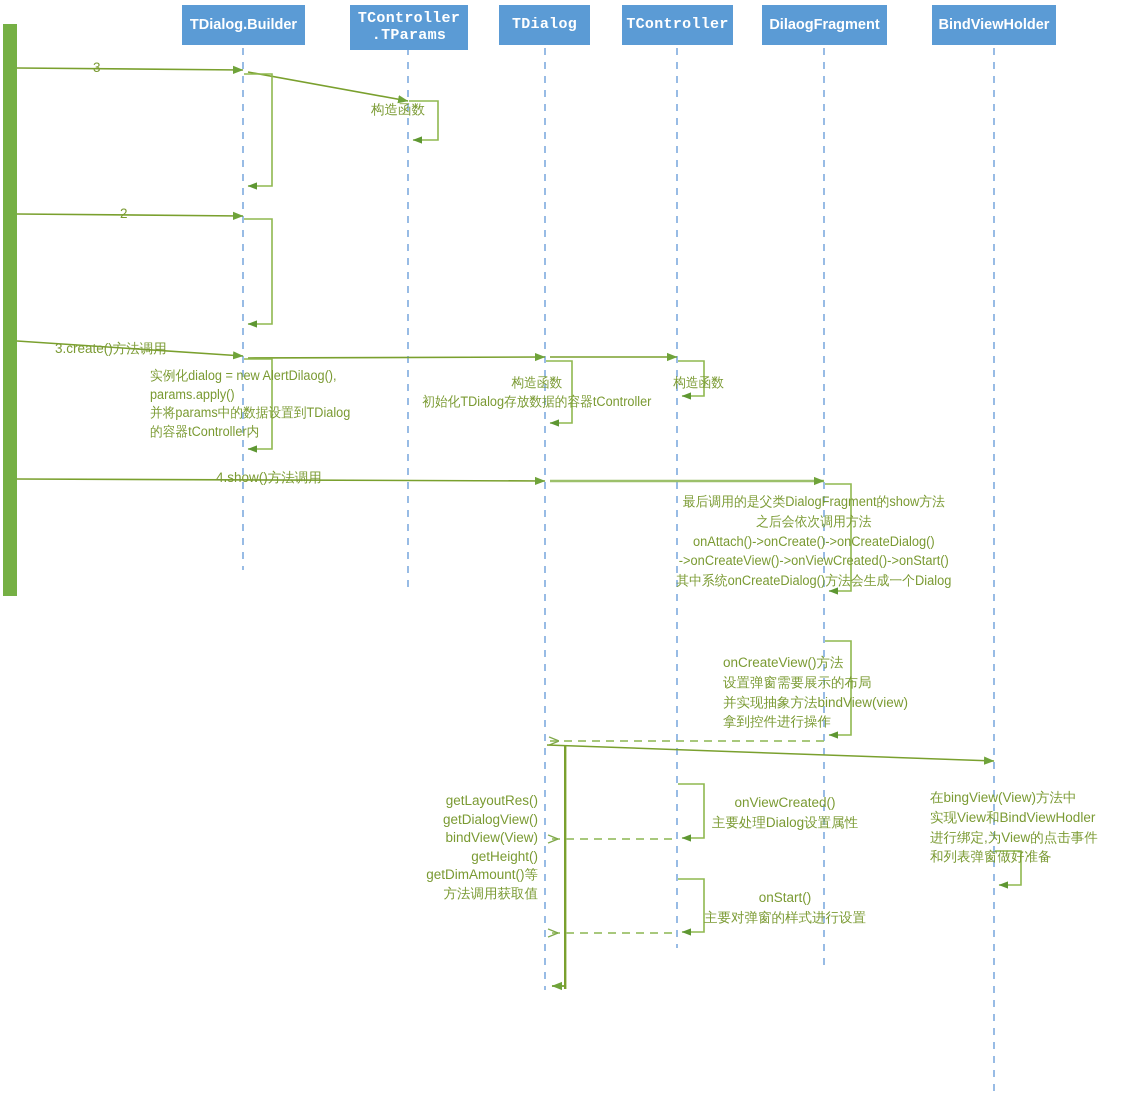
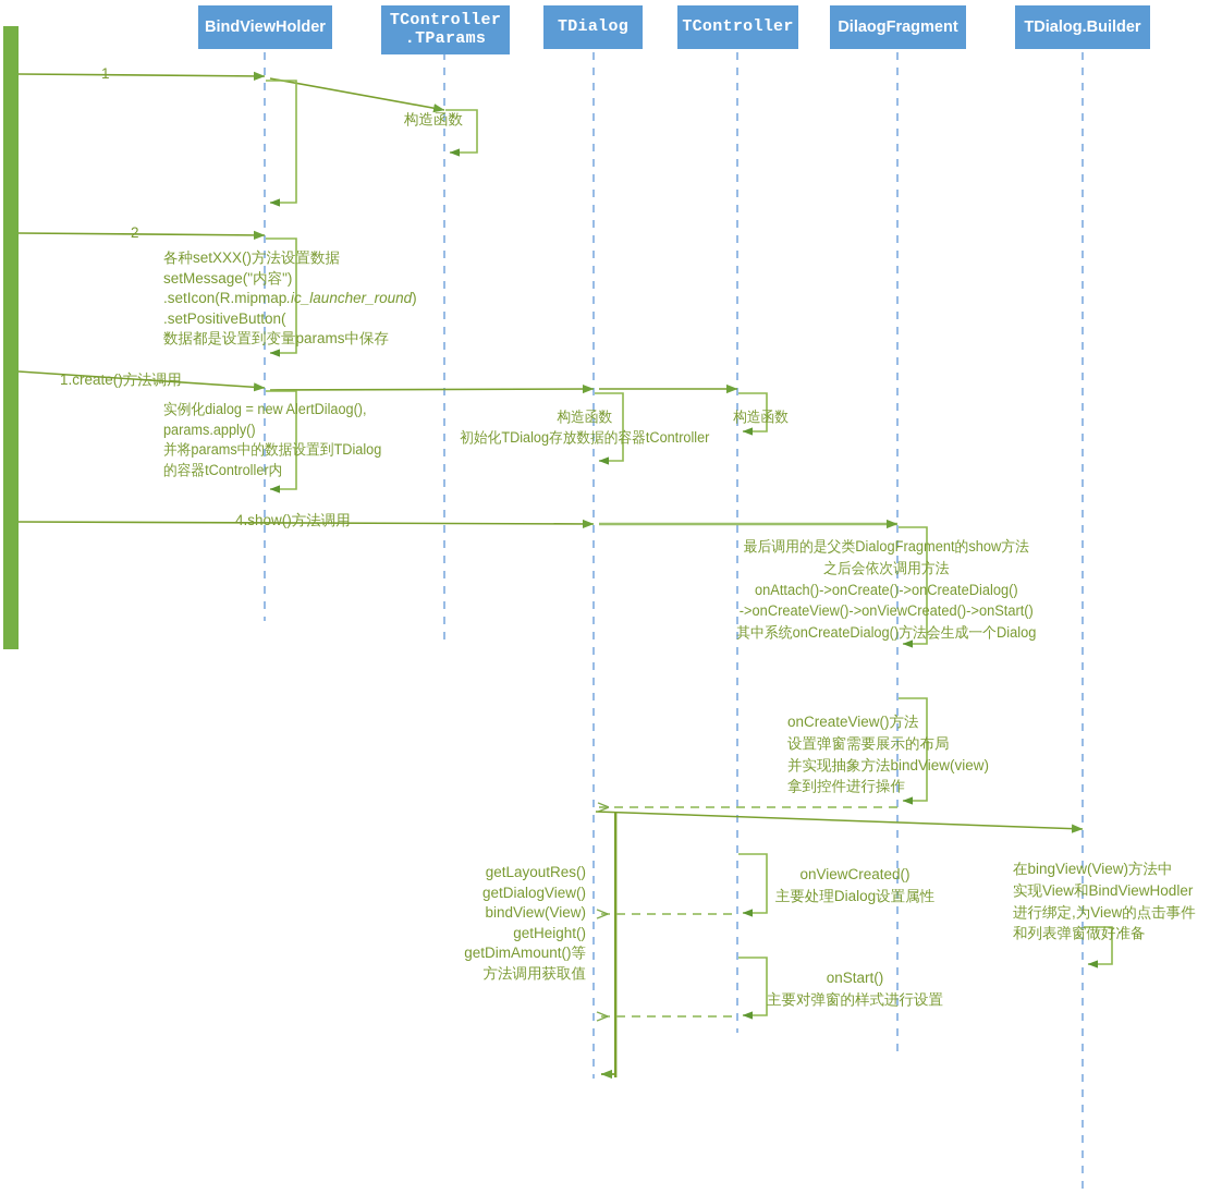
- TDialog.Builder
+ BindViewHolder
  TController
  .TParams
  TDialog
  TController
  DilaogFragment
- BindViewHolder
+ TDialog.Builder
- 3
+ 1
  2
- 3.create()方法调用
+ 1.create()方法调用
  4.show()方法调用
  构造函数
+ 各种setXXX()方法设置数据
+ setMessage("内容")
+ .setIcon(R.mipmap.ic_launcher_round)
+ .setPositiveButton(
+ 数据都是设置到变量params中保存
  实例化dialog = new AlertDilaog(),
  params.apply()
  并将params中的数据设置到TDialog
  的容器tController内
  构造函数
  初始化TDialog存放数据的容器tController
  构造函数
  最后调用的是父类DialogFragment的show方法
  之后会依次调用方法
  onAttach()->onCreate()->onCreateDialog()
  ->onCreateView()->onViewCreated()->onStart()
  其中系统onCreateDialog()方法会生成一个Dialog
  onCreateView()方法
  设置弹窗需要展示的布局
  并实现抽象方法bindView(view)
  拿到控件进行操作
  getLayoutRes()
  getDialogView()
  bindView(View)
  getHeight()
  getDimAmount()等
  方法调用获取值
  onViewCreated()
  主要处理Dialog设置属性
  在bingView(View)方法中
  实现View和BindViewHodler
  进行绑定,为View的点击事件
  和列表弹窗做好准备
  onStart()
  主要对弹窗的样式进行设置
